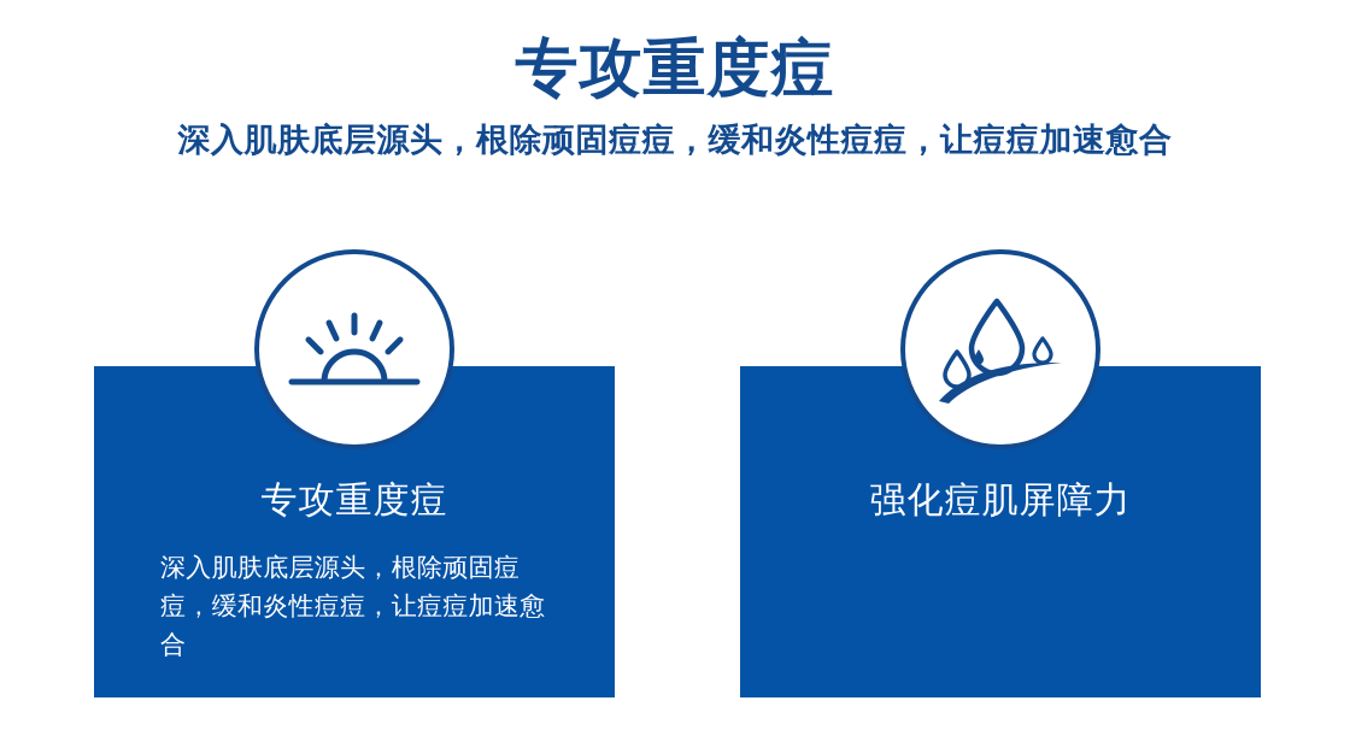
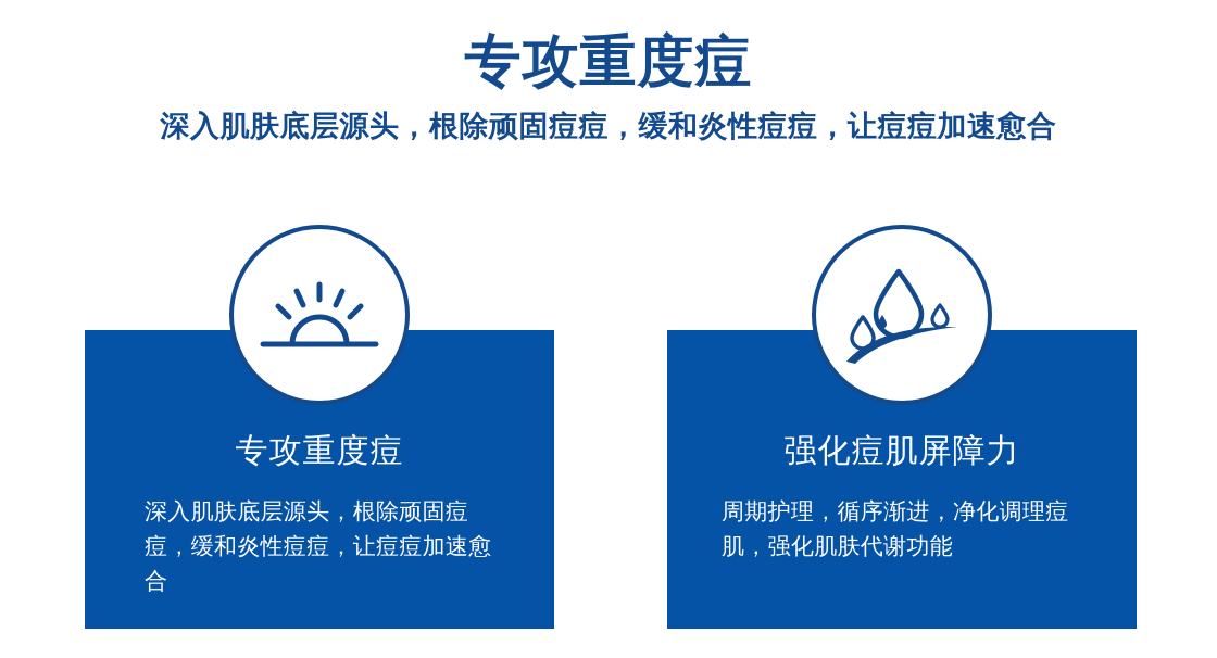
  专攻重度痘
  深入肌肤底层源头，根除顽固痘痘，缓和炎性痘痘，让痘痘加速愈合
  专攻重度痘
  深入肌肤底层源头，根除顽固痘痘，缓和炎性痘痘，让痘痘加速愈合
  强化痘肌屏障力
+ 周期护理，循序渐进，净化调理痘肌，强化肌肤代谢功能
